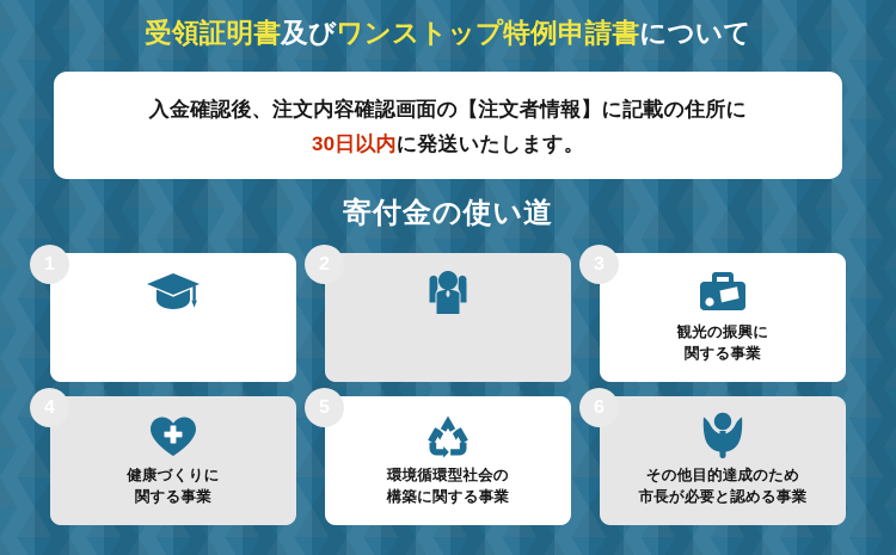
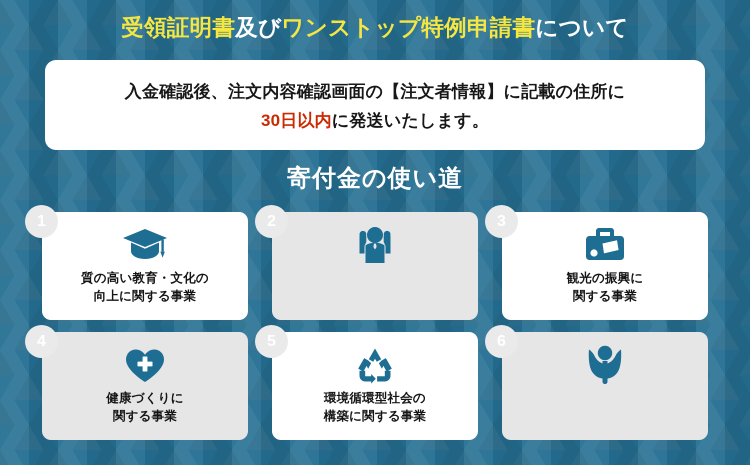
  受領証明書及びワンストップ特例申請書について
  入金確認後、注文内容確認画面の【注文者情報】に記載の住所に
  30日以内に発送いたします。
  寄付金の使い道
+ 質の高い教育・文化の
+ 向上に関する事業
  観光の振興に
  関する事業
  健康づくりに
  関する事業
  環境循環型社会の
  構築に関する事業
- その他目的達成のため
- 市長が必要と認める事業
